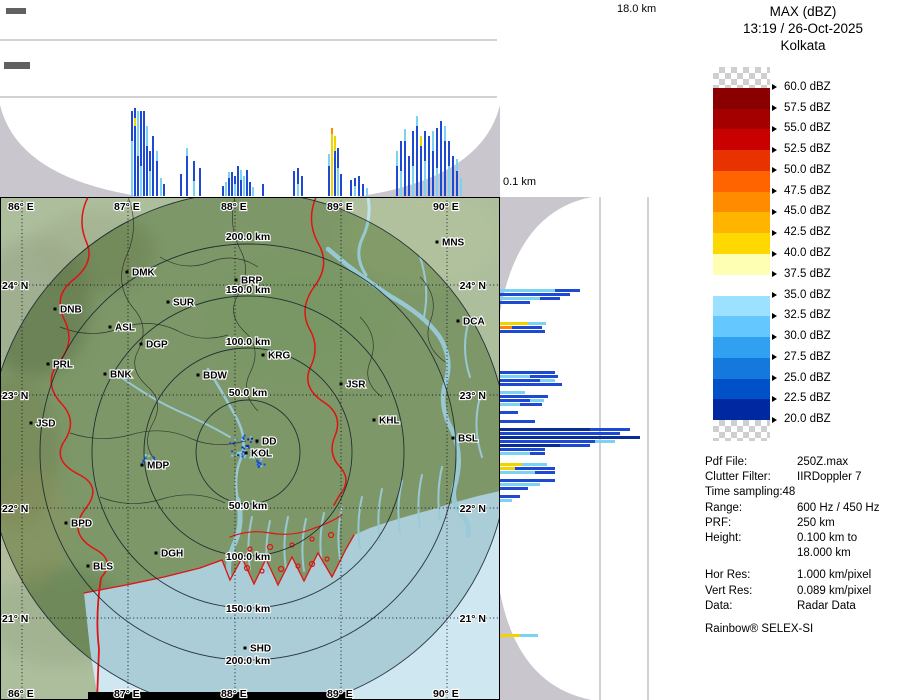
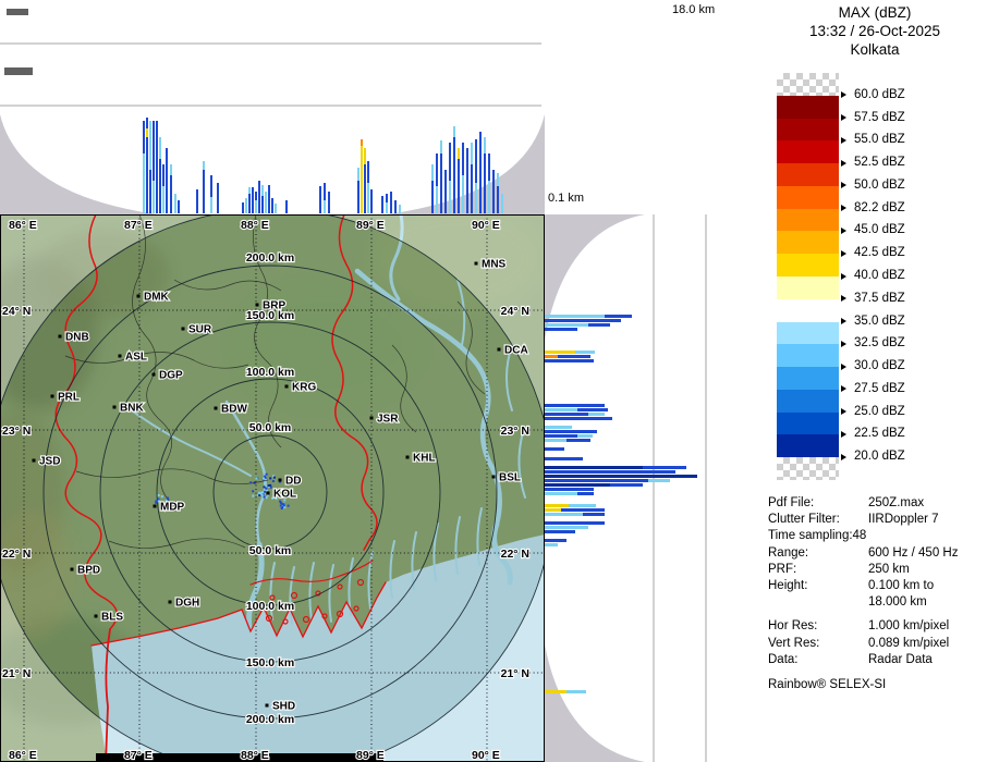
  18.0 km
  0.1 km
  86° E
  86° E
  87° E
  87° E
  88° E
  88° E
  89° E
  89° E
  90° E
  90° E
  24° N
  24° N
  23° N
  23° N
  22° N
  22° N
  21° N
  21° N
  200.0 km
  150.0 km
  100.0 km
  50.0 km
  50.0 km
  100.0 km
  150.0 km
  200.0 km
  DMK
  BRP
  SUR
  DNB
  ASL
  DGP
  KRG
  BNK
  BDW
  JSR
  PRL
  JSD
  KHL
  MDP
  DD
  KOL
  BSL
  DCA
  MNS
  BPD
  DGH
  BLS
  SHD
  MAX (dBZ)
- 13:19 / 26-Oct-2025
+ 13:32 / 26-Oct-2025
  Kolkata
  60.0 dBZ
  57.5 dBZ
  55.0 dBZ
  52.5 dBZ
  50.0 dBZ
- 47.5 dBZ
+ 82.2 dBZ
  45.0 dBZ
  42.5 dBZ
  40.0 dBZ
  37.5 dBZ
  35.0 dBZ
  32.5 dBZ
  30.0 dBZ
  27.5 dBZ
  25.0 dBZ
  22.5 dBZ
  20.0 dBZ
  Pdf File:
  250Z.max
  Clutter Filter:
  IIRDoppler 7
  Time sampling:48
  Range:
  600 Hz / 450 Hz
  PRF:
  250 km
  Height:
  0.100 km to
  18.000 km
  Hor Res:
  1.000 km/pixel
  Vert Res:
  0.089 km/pixel
  Data:
  Radar Data
  Rainbow® SELEX-SI
